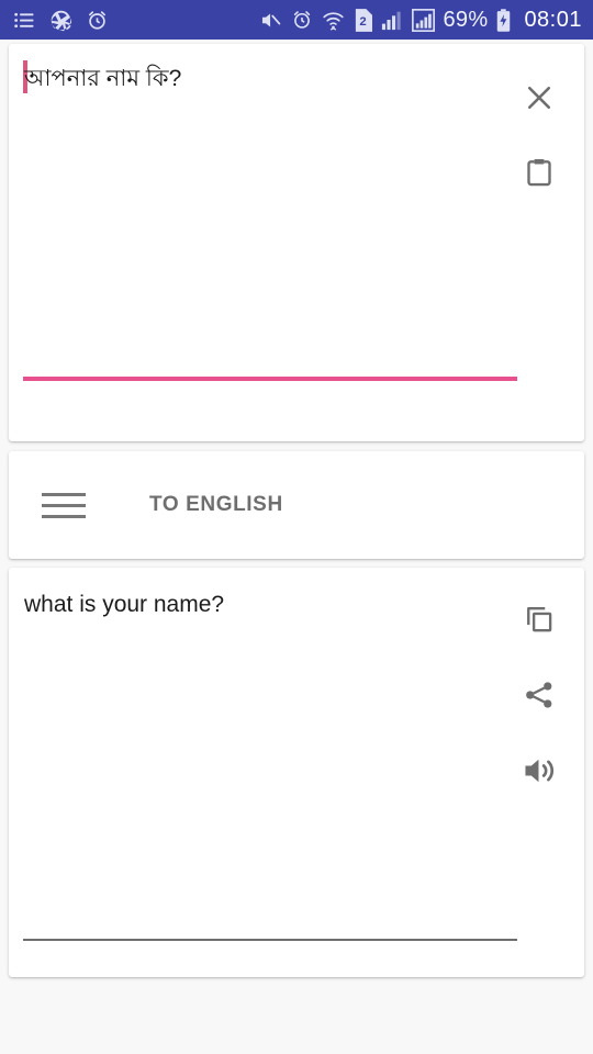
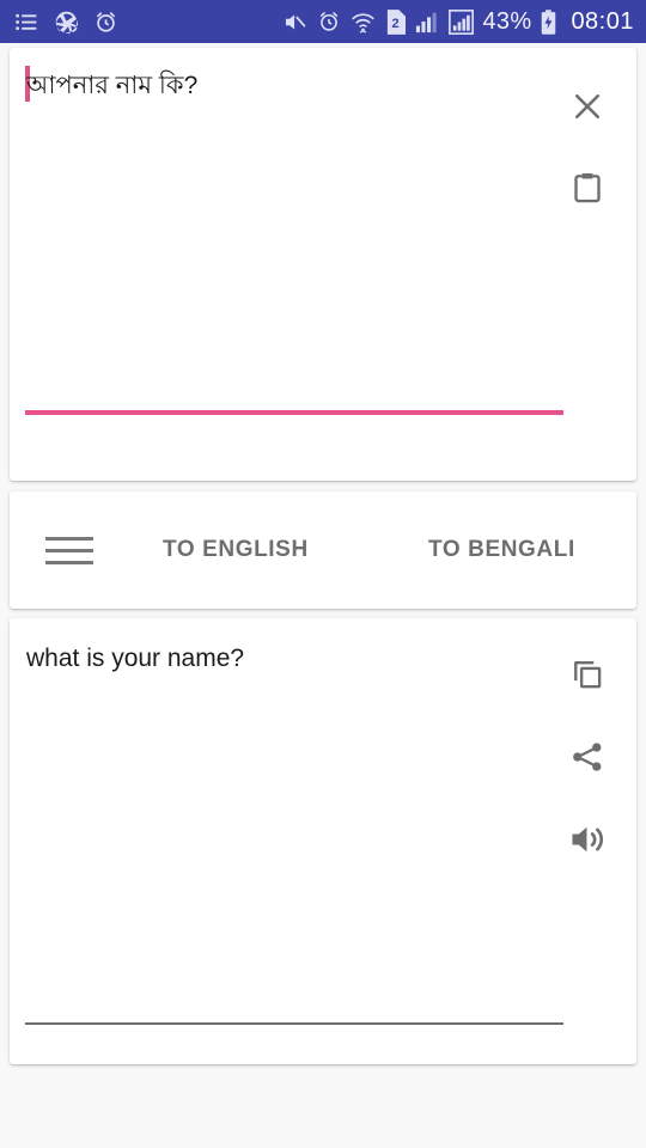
  2
- 69%
+ 43%
  08:01
  আপনার নাম কি?
  TO ENGLISH
+ TO BENGALI
  what is your name?
